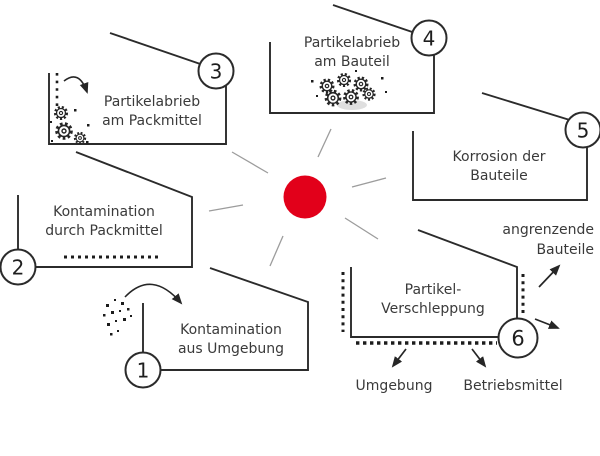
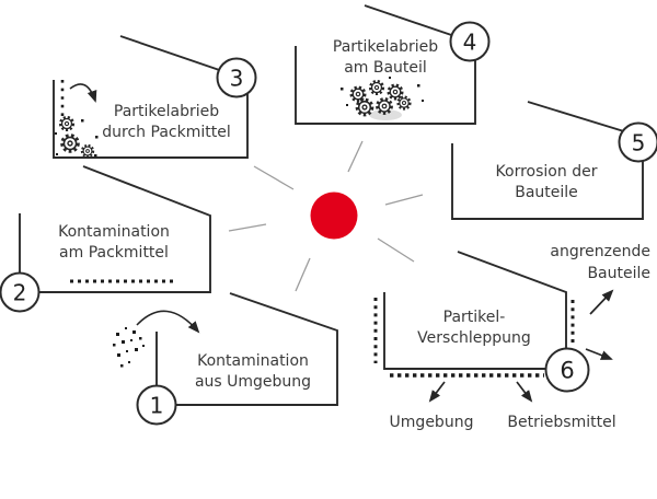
  1
  2
  3
  4
  5
  6
  Kontamination
  aus Umgebung
  Kontamination
- durch Packmittel
+ am Packmittel
  Partikelabrieb
- am Packmittel
+ durch Packmittel
  Partikelabrieb
  am Bauteil
  Korrosion der
  Bauteile
  Partikel-
  Verschleppung
  angrenzende
  Bauteile
  Umgebung
  Betriebsmittel
